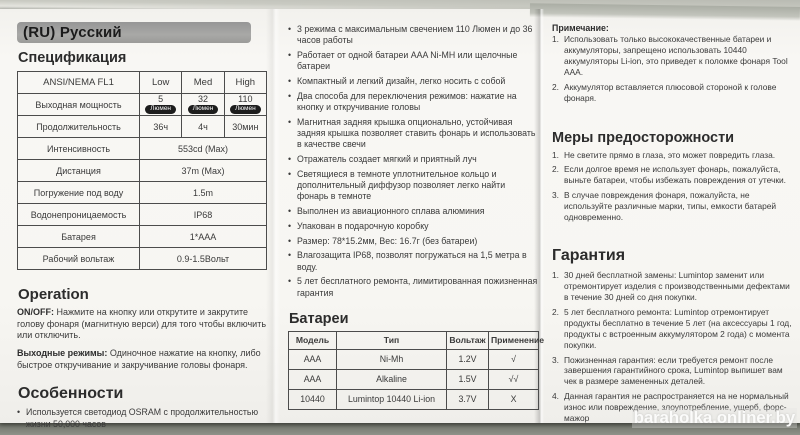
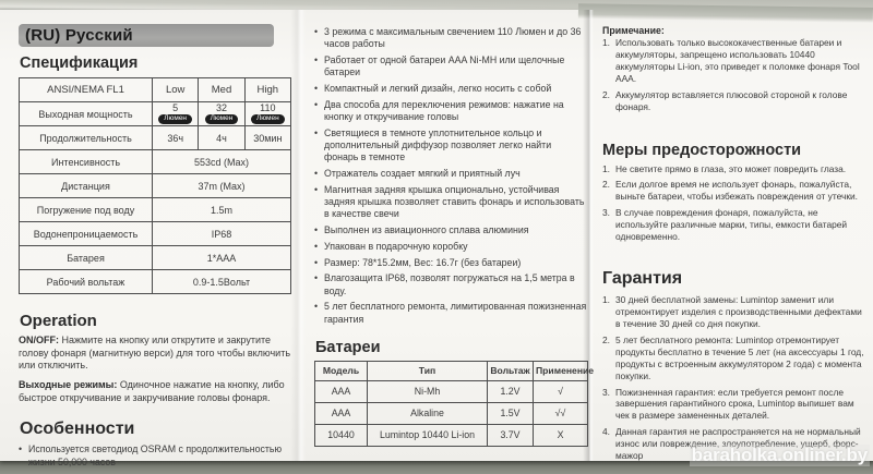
  (RU) Русский
  Спецификация
  ANSI/NEMA FL1	Low	Med	High
  Продолжительность	36ч	4ч	30мин
  Интенсивность	553cd (Max)
  Дистанция	37m (Max)
  Погружение под воду	1.5m
  Водонепроницаемость	IP68
  Батарея	1*AAA
  Рабочий вольтаж	0.9-1.5Вольт
  Operation
  ON/OFF: Нажмите на кнопку или открутите и закрутите голову фонаря (магнитную верси) для того чтобы включить или отключить.
  Выходные режимы: Одиночное нажатие на кнопку, либо быстрое откручивание и закручивание головы фонаря.
  Особенности
  Используется светодиод OSRAM с продолжительностью жизни 50,000 часов
  3 режима с максимальным свечением 110 Люмен и до 36 часов работы
  Работает от одной батареи AAA Ni-MH или щелочные батареи
  Компактный и легкий дизайн, легко носить с собой
  Два способа для переключения режимов: нажатие на кнопку и откручивание головы
- Магнитная задняя крышка опционально, устойчивая задняя крышка позволяет ставить фонарь и использовать в качестве свечи
+ Светящиеся в темноте уплотнительное кольцо и дополнительный диффузор позволяет легко найти фонарь в темноте
  Отражатель создает мягкий и приятный луч
- Светящиеся в темноте уплотнительное кольцо и дополнительный диффузор позволяет легко найти фонарь в темноте
+ Магнитная задняя крышка опционально, устойчивая задняя крышка позволяет ставить фонарь и использовать в качестве свечи
  Выполнен из авиационного сплава алюминия
  Упакован в подарочную коробку
  Размер: 78*15.2мм, Вес: 16.7г (без батареи)
  Влагозащита IP68, позволят погружаться на 1,5 метра в воду.
  5 лет бесплатного ремонта, лимитированная пожизненная гарантия
  Батареи
  Модель	Тип	Вольтаж	Применение
  AAA	Ni-Mh	1.2V	√
  AAA	Alkaline	1.5V	√√
  10440	Lumintop 10440 Li-ion	3.7V	X
  Примечание:
  1.
  Использовать только высококачественные батареи и аккумуляторы, запрещено использовать 10440 аккумуляторы Li-ion, это приведет к поломке фонаря Tool AAA.
  2.
  Аккумулятор вставляется плюсовой стороной к голове фонаря.
  Меры предосторожности
  1.
  Не светите прямо в глаза, это может повредить глаза.
  2.
  Если долгое время не использует фонарь, пожалуйста, выньте батареи, чтобы избежать повреждения от утечки.
  3.
  В случае повреждения фонаря, пожалуйста, не используйте различные марки, типы, емкости батарей одновременно.
  Гарантия
  1.
  30 дней бесплатной замены: Lumintop заменит или отремонтирует изделия с производственными дефектами в течение 30 дней со дня покупки.
  2.
  5 лет бесплатного ремонта: Lumintop отремонтирует продукты бесплатно в течение 5 лет (на аксессуары 1 год, продукты с встроенным аккумулятором 2 года) с момента покупки.
  3.
  Пожизненная гарантия: если требуется ремонт после завершения гарантийного срока, Lumintop выпишет вам чек в размере замененных деталей.
  4.
  Данная гарантия не распространяется на не нормальный износ или повреждение, злоупотребление, ущерб, форс-мажор
  baraholka.onliner.by
